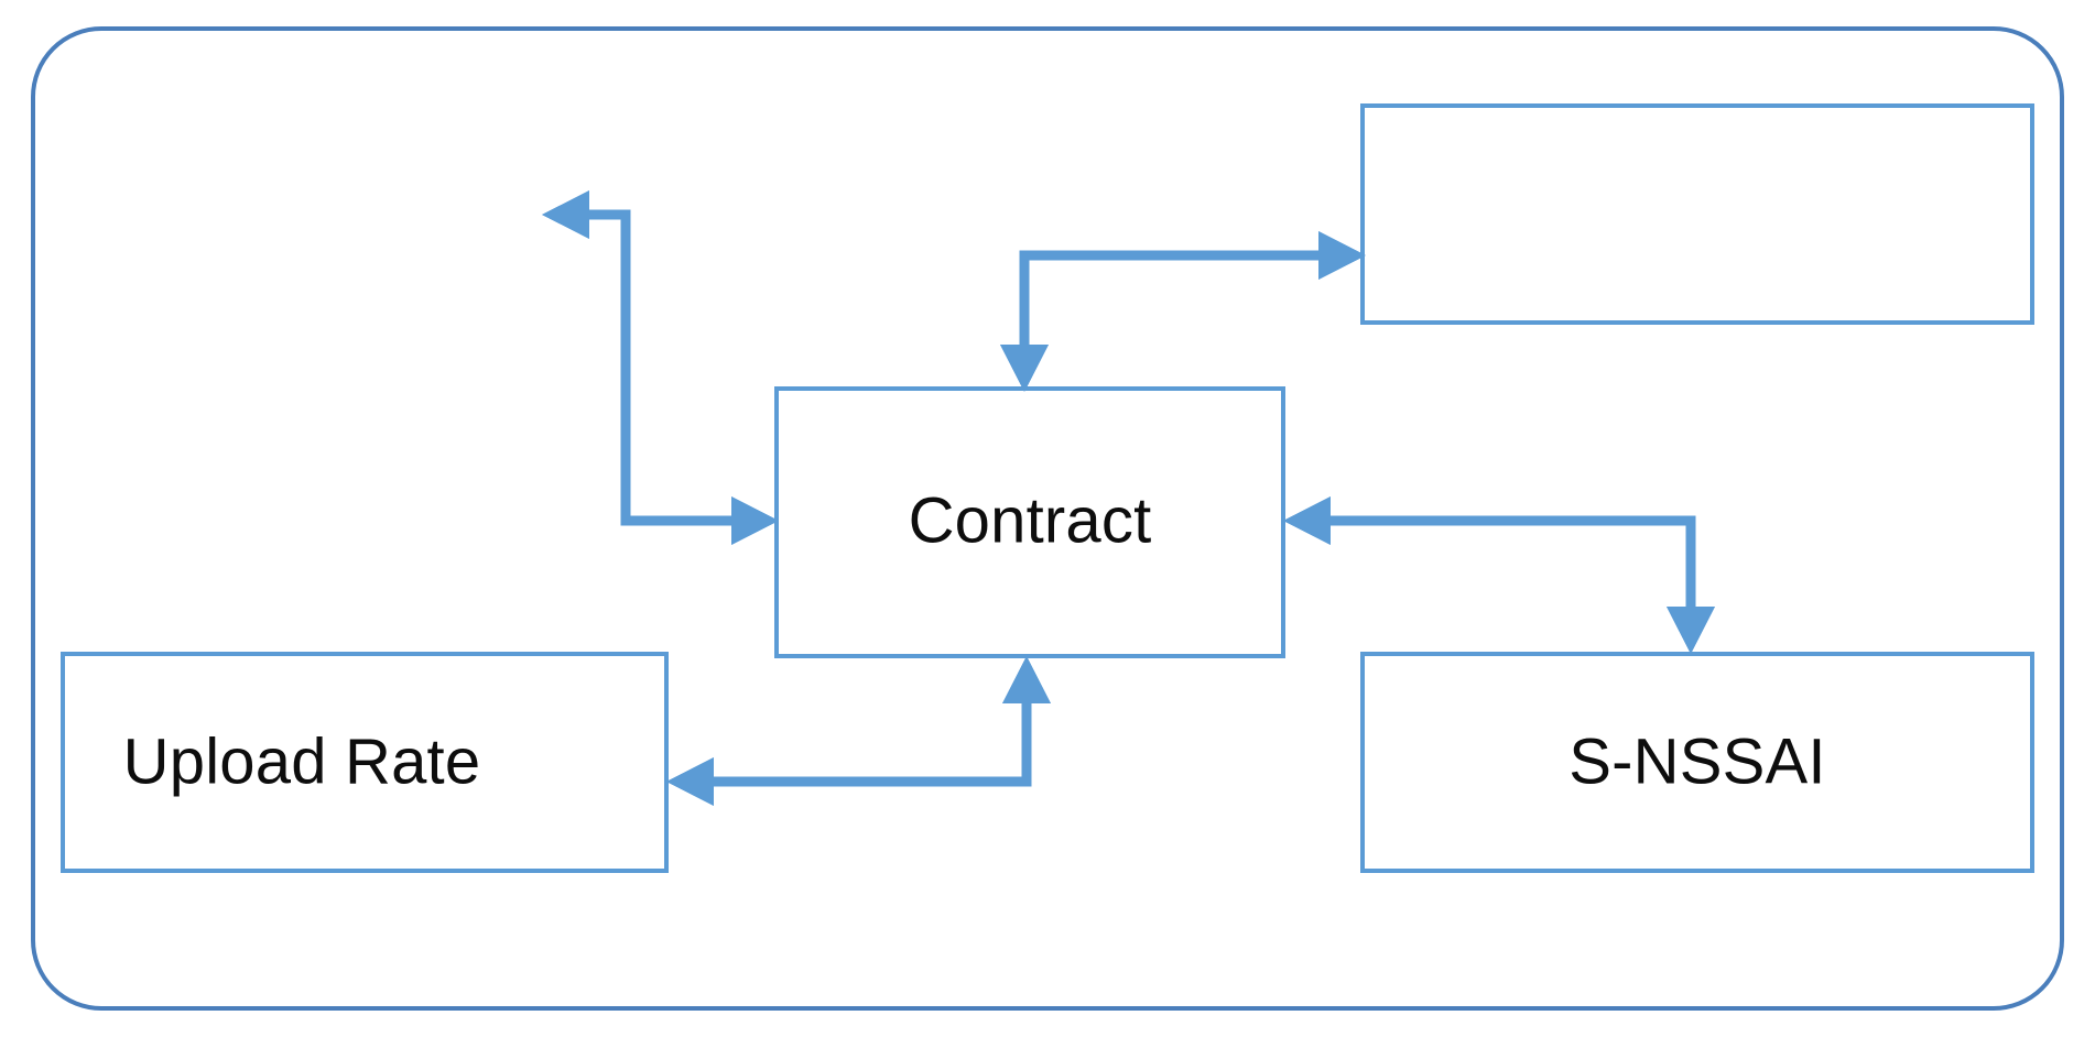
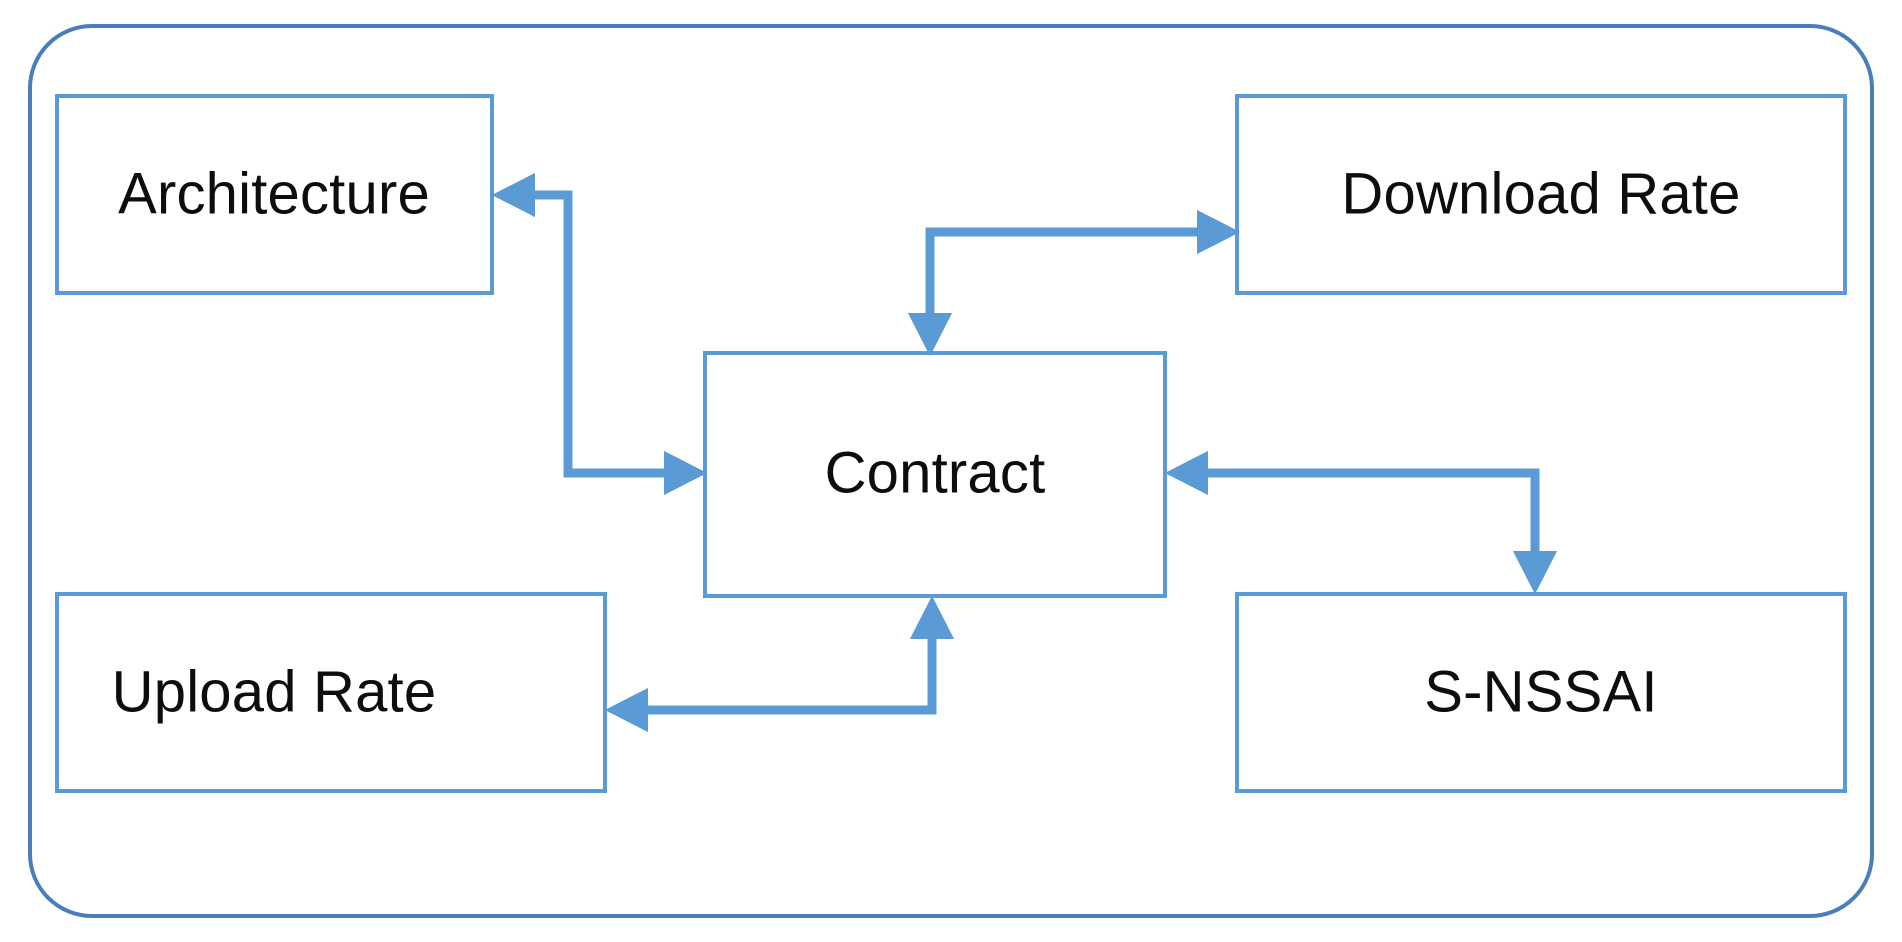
+ Architecture
+ Download Rate
  Contract
  Upload Rate
  S-NSSAI
